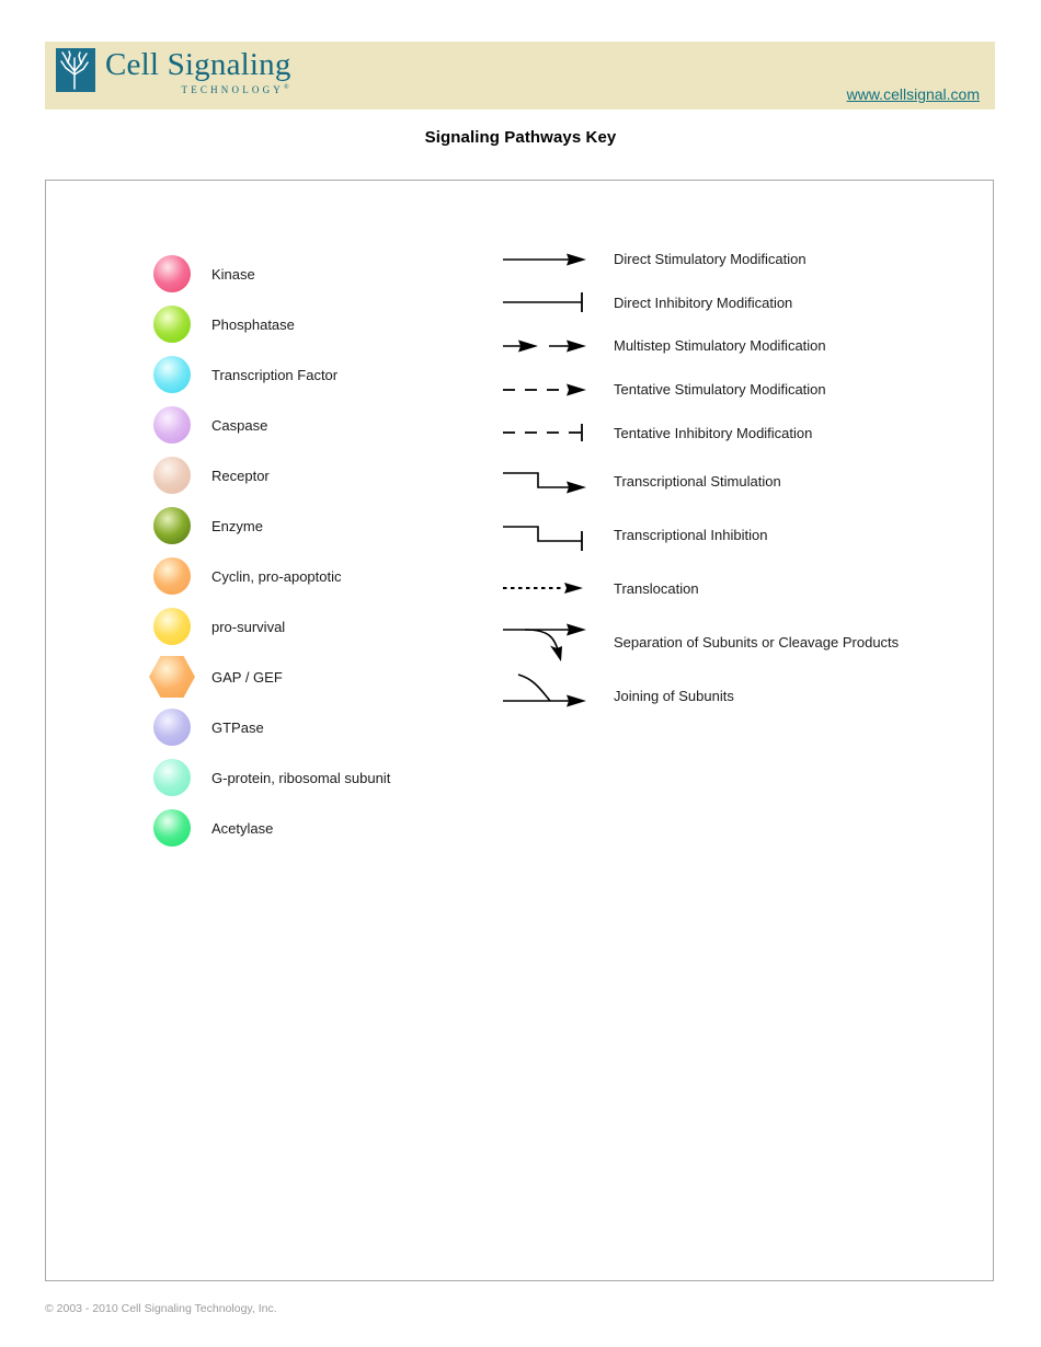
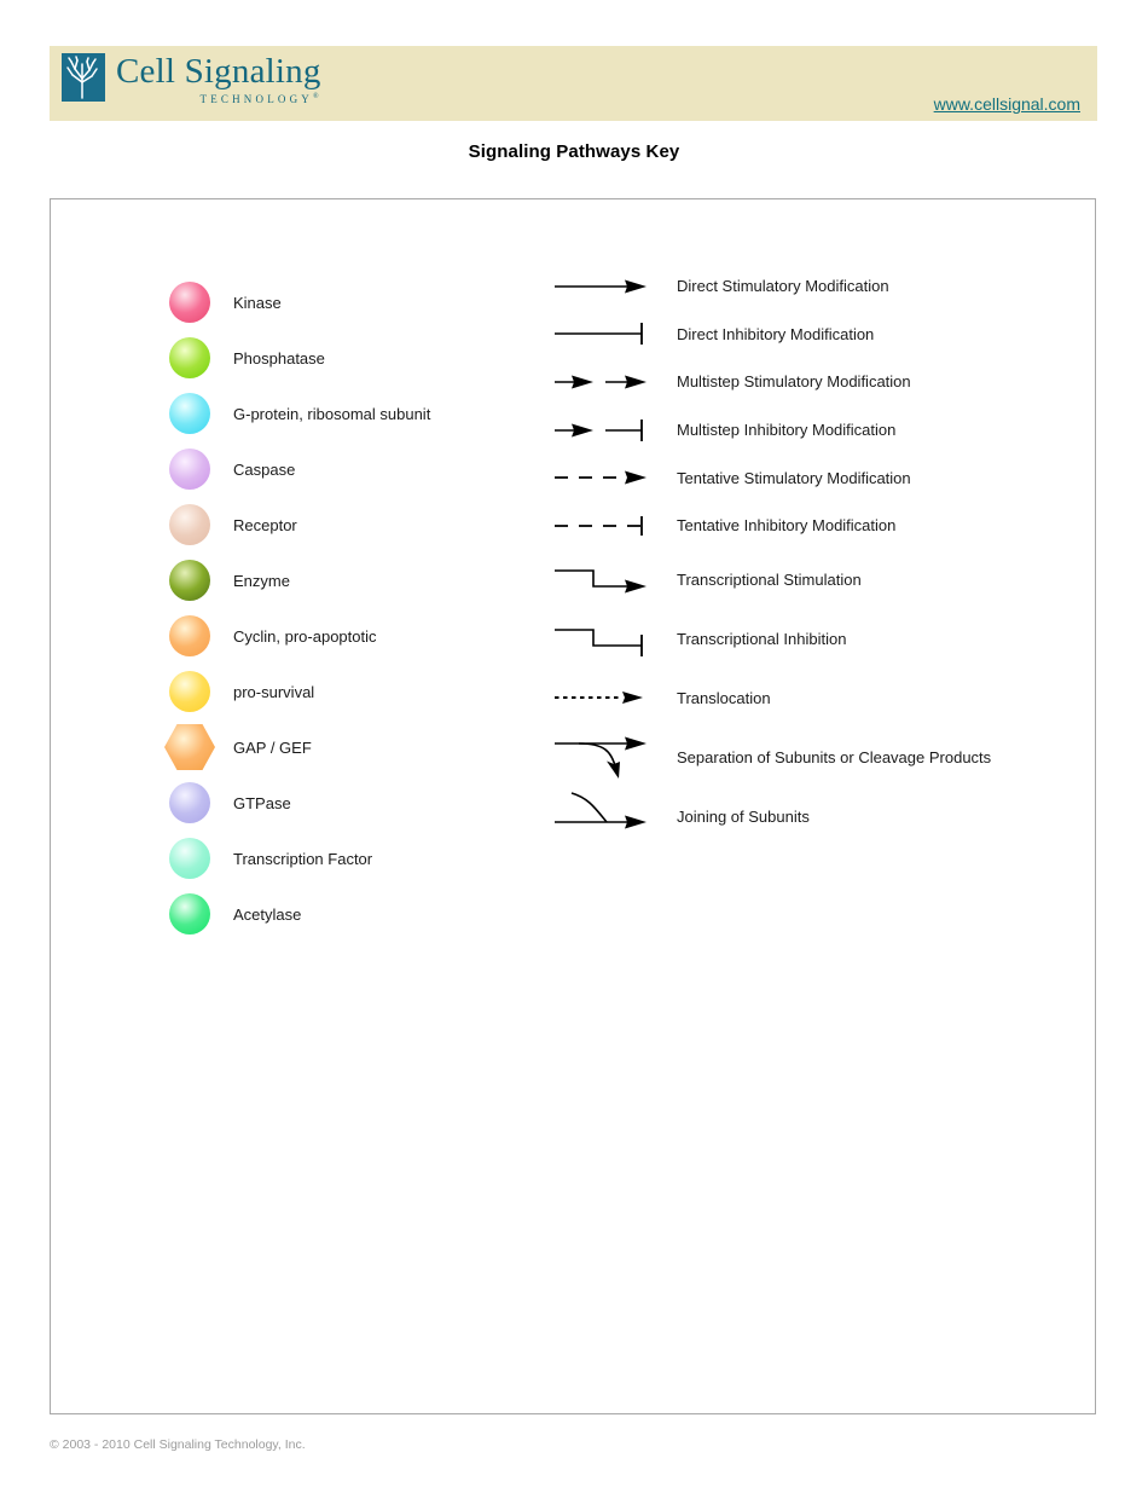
  Cell Signaling
  TECHNOLOGY
  www.cellsignal.com
  Signaling Pathways Key
  Kinase
  Phosphatase
- Transcription Factor
+ G-protein, ribosomal subunit
  Caspase
  Receptor
  Enzyme
  Cyclin, pro-apoptotic
  pro-survival
  GAP / GEF
  GTPase
- G-protein, ribosomal subunit
+ Transcription Factor
  Acetylase
  Direct Stimulatory Modification
  Direct Inhibitory Modification
  Multistep Stimulatory Modification
+ Multistep Inhibitory Modification
  Tentative Stimulatory Modification
  Tentative Inhibitory Modification
  Transcriptional Stimulation
  Transcriptional Inhibition
  Translocation
  Separation of Subunits or Cleavage Products
  Joining of Subunits
  © 2003 - 2010 Cell Signaling Technology, Inc.
